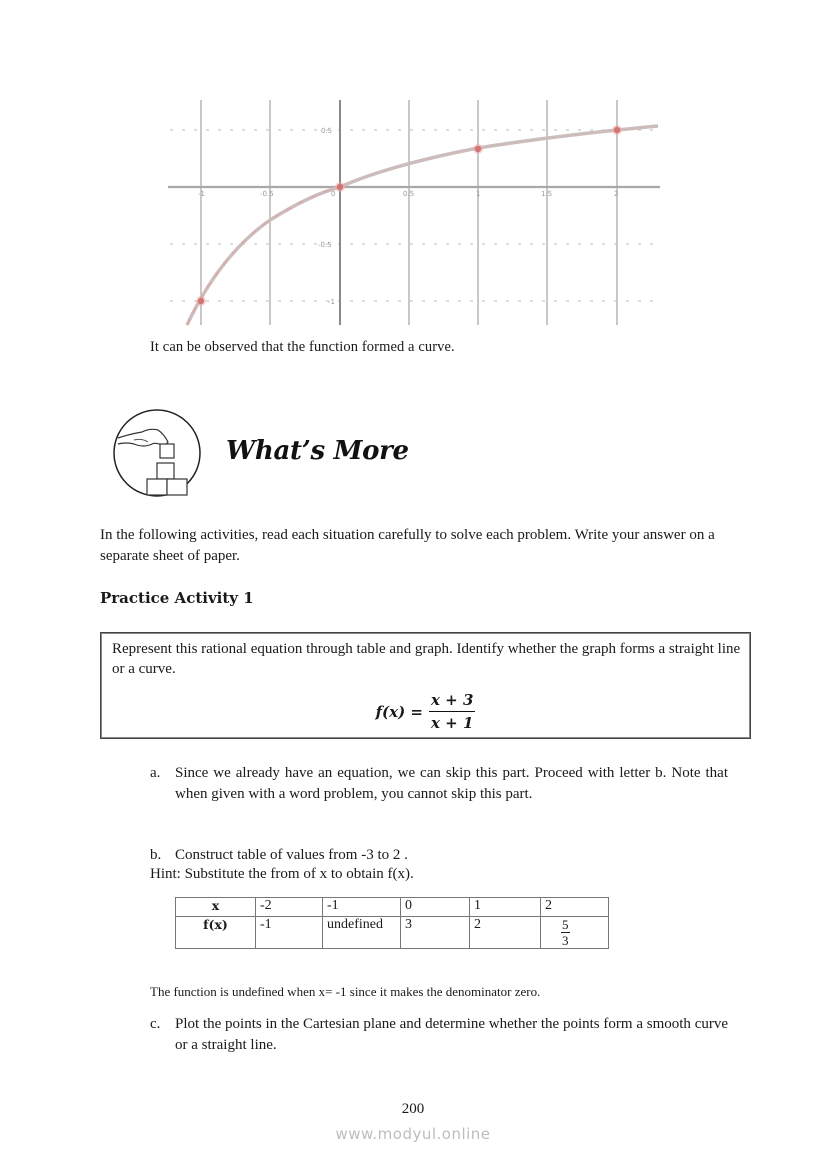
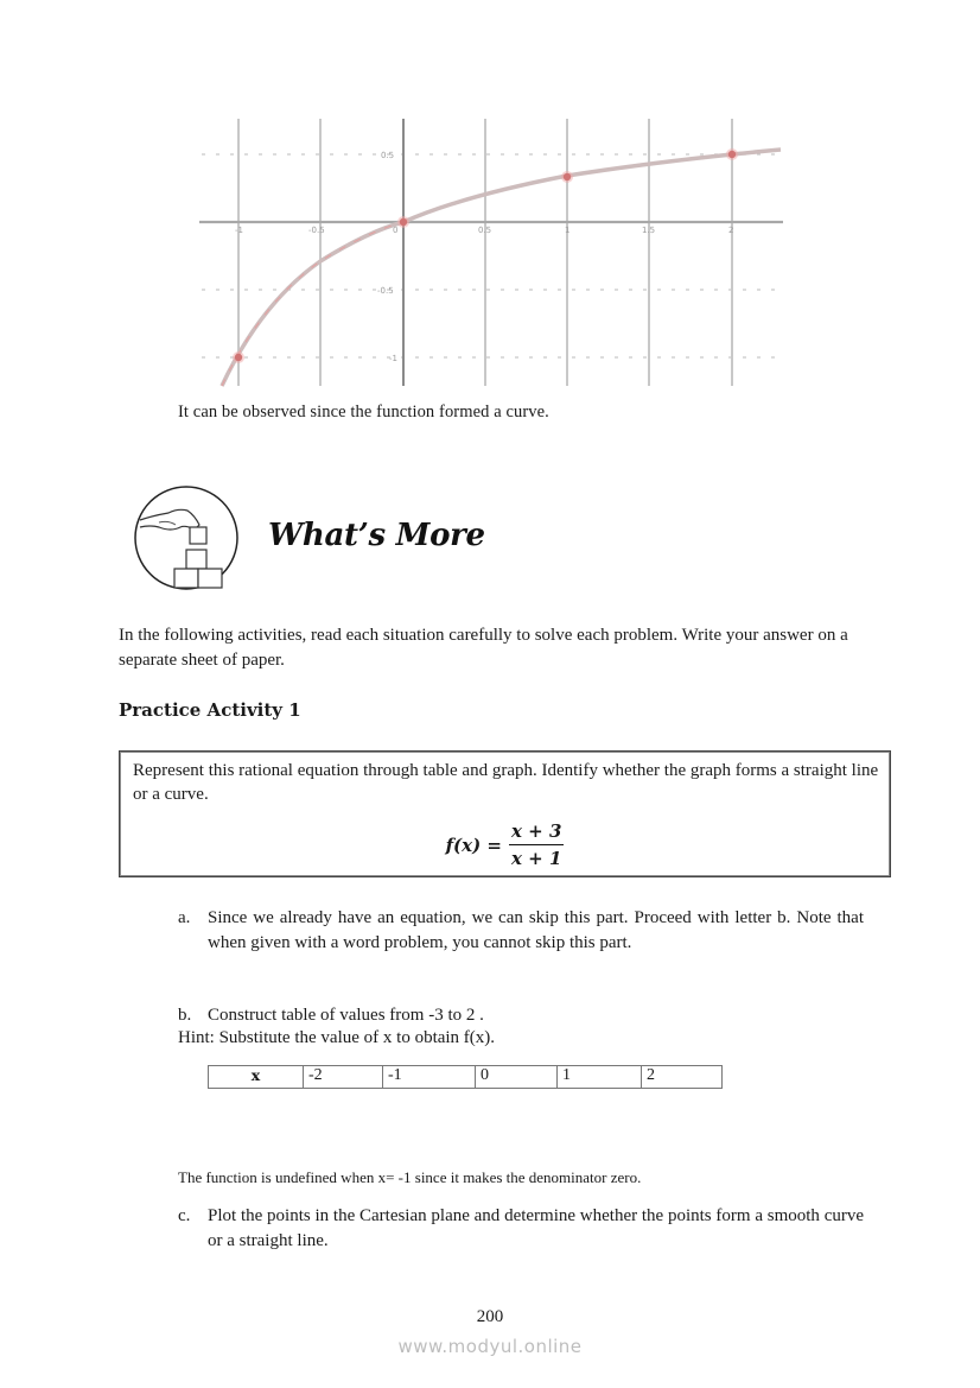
  -1
  -0.5
  0
  0.5
  1
  1.5
  2
  0.5
  -0.5
  -1
- It can be observed that the function formed a curve.
+ It can be observed since the function formed a curve.
  What’s More
  In the following activities, read each situation carefully to solve each problem. Write your answer on a separate sheet of paper.
  Practice Activity 1
  Represent this rational equation through table and graph. Identify whether the graph forms a straight line or a curve.
  f(x) =
  x + 3
  x + 1
  a.
  Since we already have an equation, we can skip this part. Proceed with letter b. Note that when given with a word problem, you cannot skip this part.
  b.
  Construct table of values from -3 to 2 .
- Hint: Substitute the from of x to obtain f(x).
+ Hint: Substitute the value of x to obtain f(x).
  x	-2	-1	0	1	2
- f(x)	-1	undefined	3	2	5 3
  The function is undefined when x= -1 since it makes the denominator zero.
  c.
  Plot the points in the Cartesian plane and determine whether the points form a smooth curve or a straight line.
  200
  www.modyul.online
